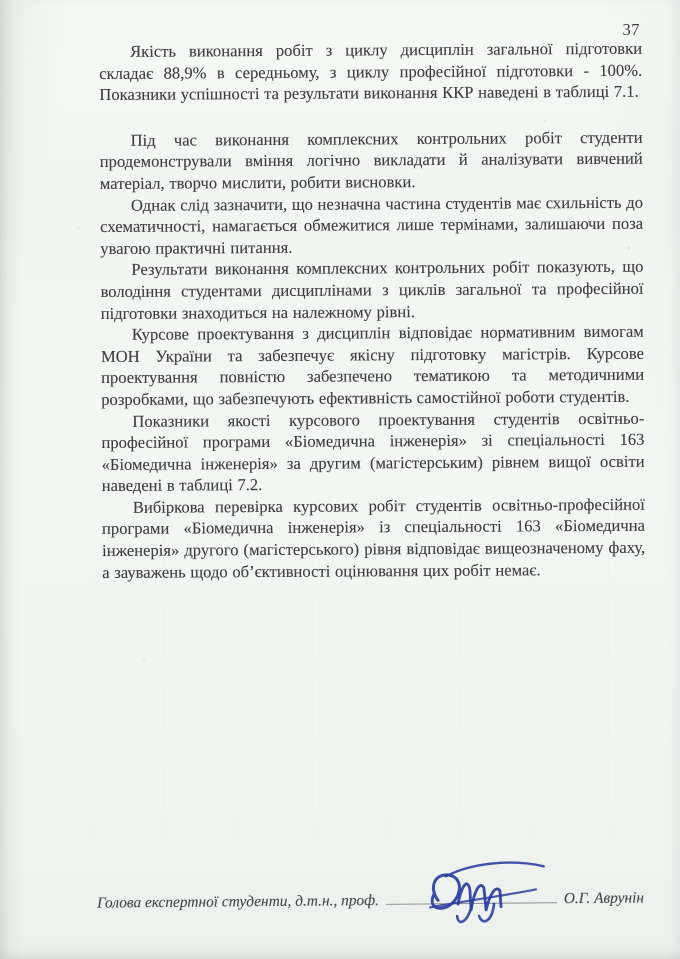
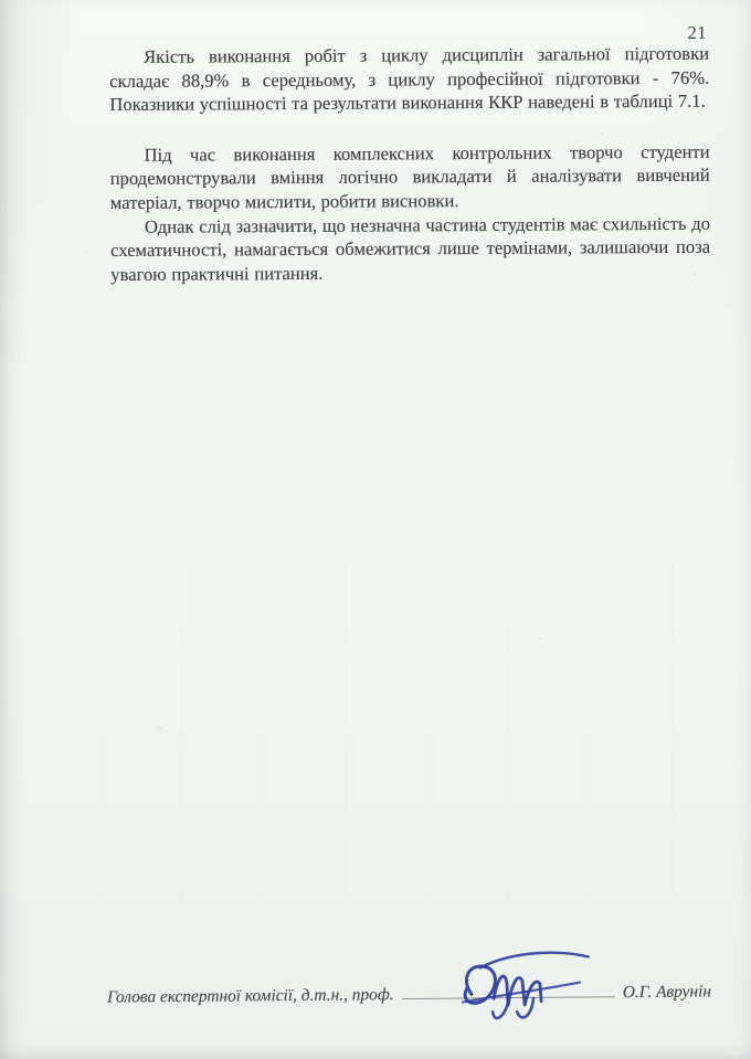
- 37
+ 21
- Якість виконання робіт з циклу дисциплін загальної підготовки складає 88,9% в середньому, з циклу професійної підготовки - 100%. Показники успішності та результати виконання ККР наведені в таблиці 7.1.
+ Якість виконання робіт з циклу дисциплін загальної підготовки складає 88,9% в середньому, з циклу професійної підготовки - 76%. Показники успішності та результати виконання ККР наведені в таблиці 7.1.
- Під час виконання комплексних контрольних робіт студенти продемонстрували вміння логічно викладати й аналізувати вивчений матеріал, творчо мислити, робити висновки.
+ Під час виконання комплексних контрольних творчо студенти продемонстрували вміння логічно викладати й аналізувати вивчений матеріал, творчо мислити, робити висновки.
  Однак слід зазначити, що незначна частина студентів має схильність до схематичності, намагається обмежитися лише термінами, залишаючи поза увагою практичні питання.
- Результати виконання комплексних контрольних робіт показують, що володіння студентами дисциплінами з циклів загальної та професійної підготовки знаходиться на належному рівні.
- Курсове проектування з дисциплін відповідає нормативним вимогам МОН України та забезпечує якісну підготовку магістрів. Курсове проектування повністю забезпечено тематикою та методичними розробками, що забезпечують ефективність самостійної роботи студентів.
- Показники якості курсового проектування студентів освітньо-професійної програми «Біомедична інженерія» зі спеціальності 163 «Біомедична інженерія» за другим (магістерським) рівнем вищої освіти наведені в таблиці 7.2.
- Вибіркова перевірка курсових робіт студентів освітньо-професійної програми «Біомедична інженерія» із спеціальності 163 «Біомедична інженерія» другого (магістерського) рівня відповідає вищеозначеному фаху, а зауважень щодо об’єктивності оцінювання цих робіт немає.
- Голова експертної студенти, д.т.н., проф.
+ Голова експертної комісії, д.т.н., проф.
  О.Г. Аврунін
